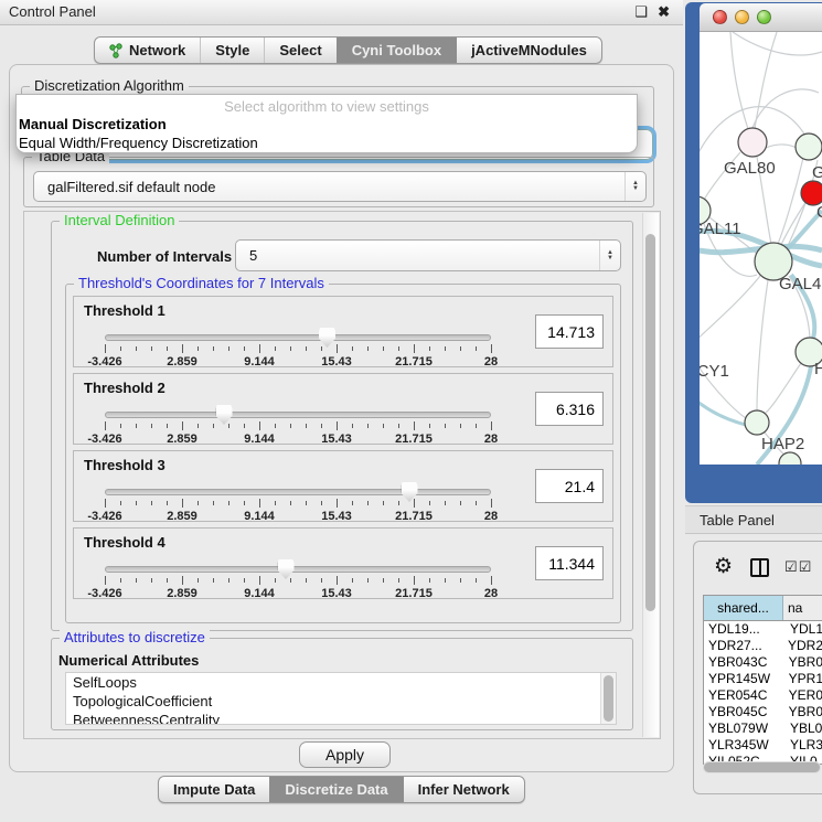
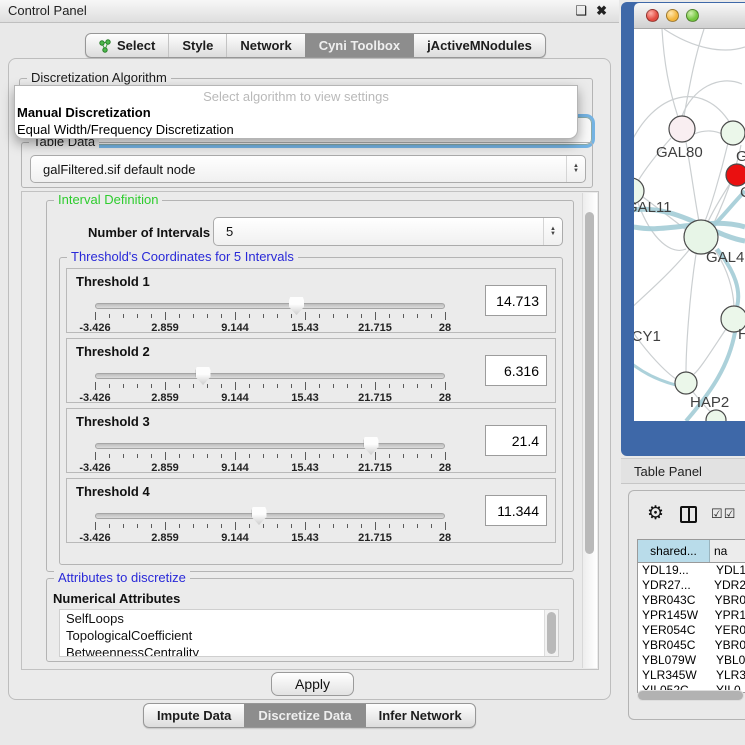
  Control Panel
  ❑
  ✖
- Network
+ Select
  Style
- Select
+ Network
  Cyni Toolbox
  jActiveMNodules
  Discretization Algorithm
  Table Data
  galFiltered.sif default node
  Interval Definition
  Number of Intervals
  5
- Threshold's Coordinates for 7 Intervals
+ Threshold's Coordinates for 5 Intervals
  Threshold 1
  -3.426
  2.859
  9.144
  15.43
  21.715
  28
  14.713
  Threshold 2
  -3.426
  2.859
  9.144
  15.43
  21.715
  28
  6.316
  Threshold 3
  -3.426
  2.859
  9.144
  15.43
  21.715
  28
  21.4
  Threshold 4
  -3.426
  2.859
  9.144
  15.43
  21.715
  28
  11.344
  Attributes to discretize
  Numerical Attributes
  SelfLoops
  TopologicalCoefficient
  BetweennessCentrality
  Apply
  Select algorithm to view settings
  Manual Discretization
  Equal Width/Frequency Discretization
  Impute Data
  Discretize Data
  Infer Network
  GAL80
  AL11
  GAL4
  CY1
  H
  HAP2
  Table Panel
  ⚙
  ☑☑
  shared...
  na
  YDL19...
  YDL1
  YDR27...
  YDR2
  YBR043C
  YBR0
  YPR145W
  YPR1
  YER054C
  YER0
  YBR045C
  YBR0
  YBL079W
  YBL0
  YLR345W
  YLR3
